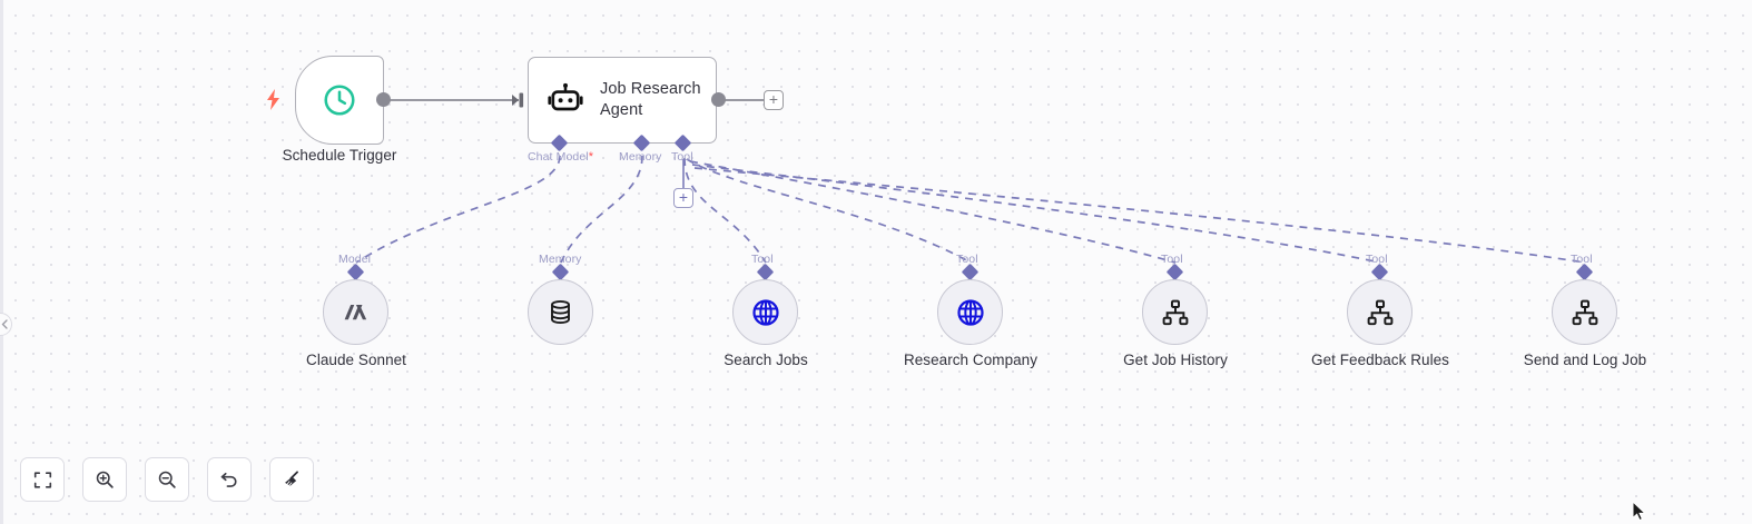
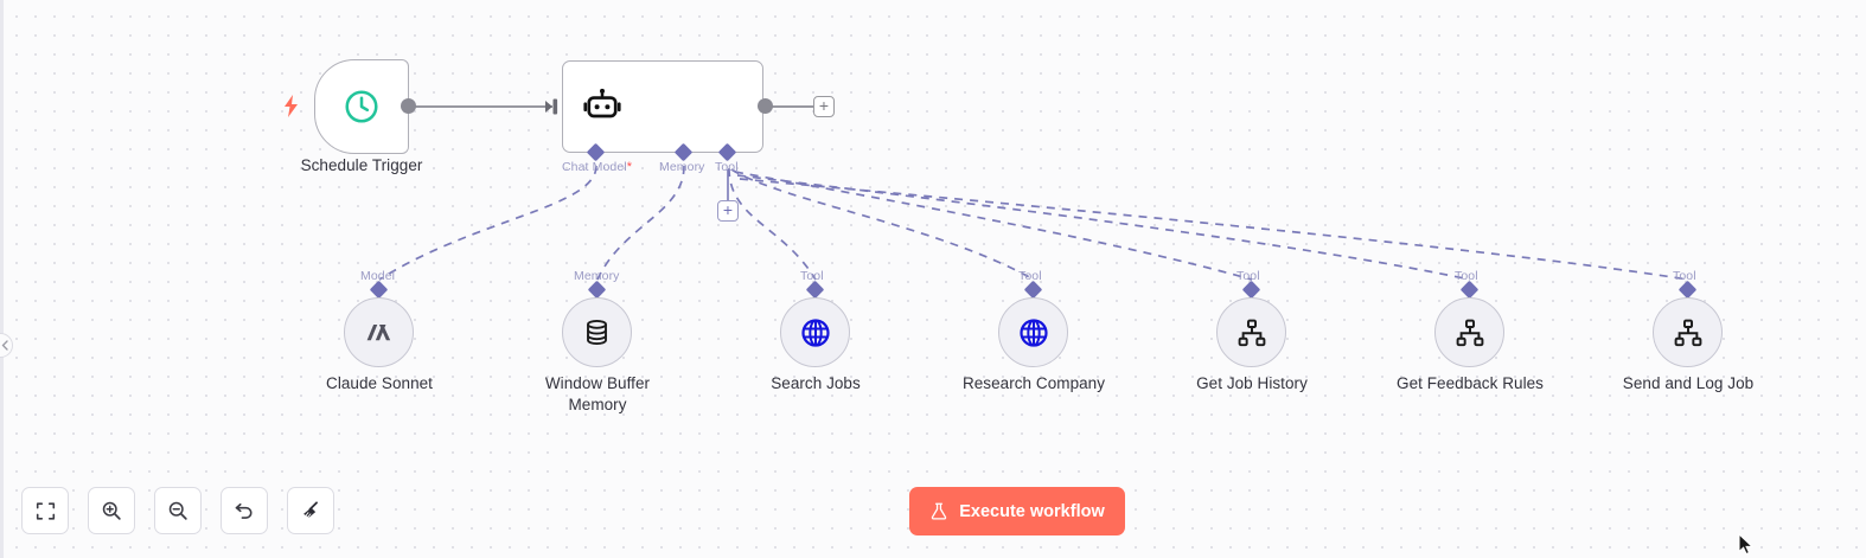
  Schedule Trigger
- Job Research Agent
  +
  Chat Model*
  Memory
  Tool
  +
  Model
  Claude Sonnet
  Memory
+ Window Buffer Memory
  Tool
  Search Jobs
  Tool
  Research Company
  Tool
  Get Job History
  Tool
  Get Feedback Rules
  Tool
  Send and Log Job
+ Execute workflow
